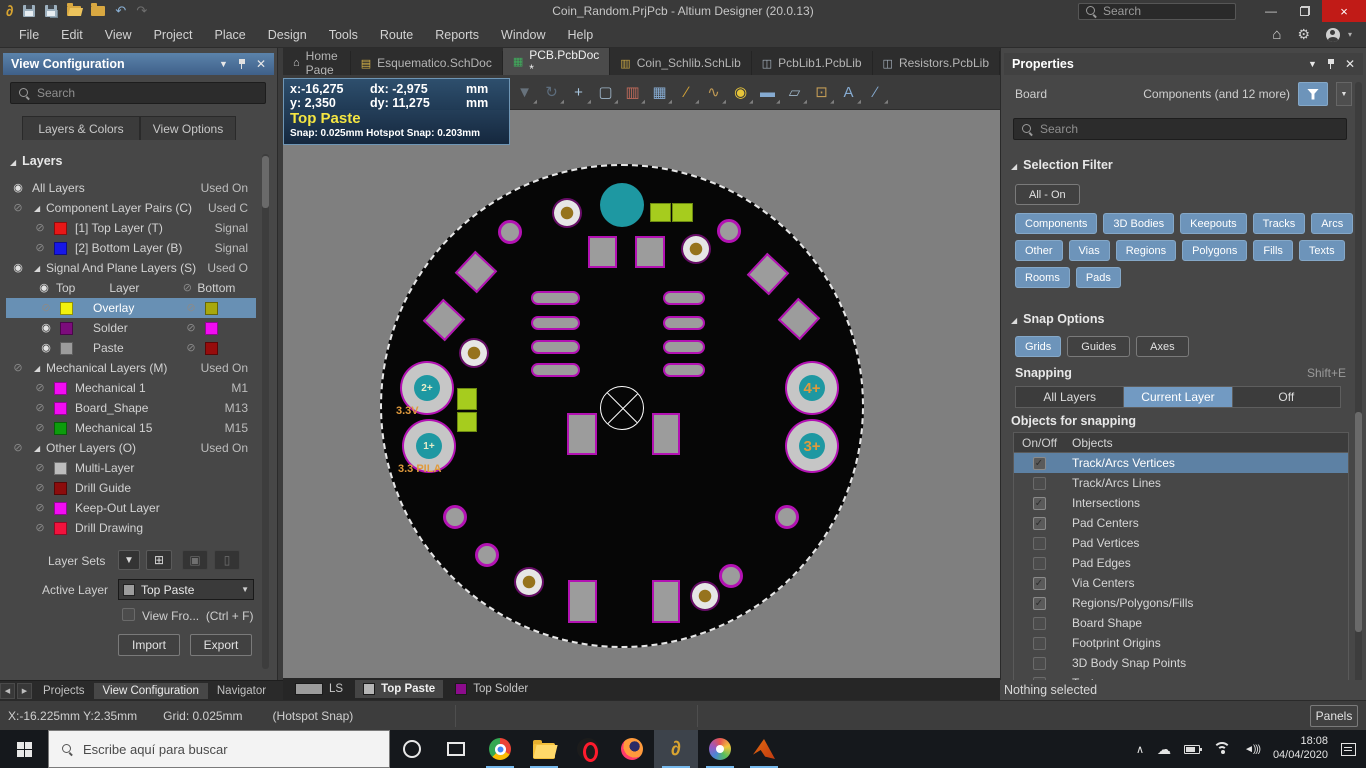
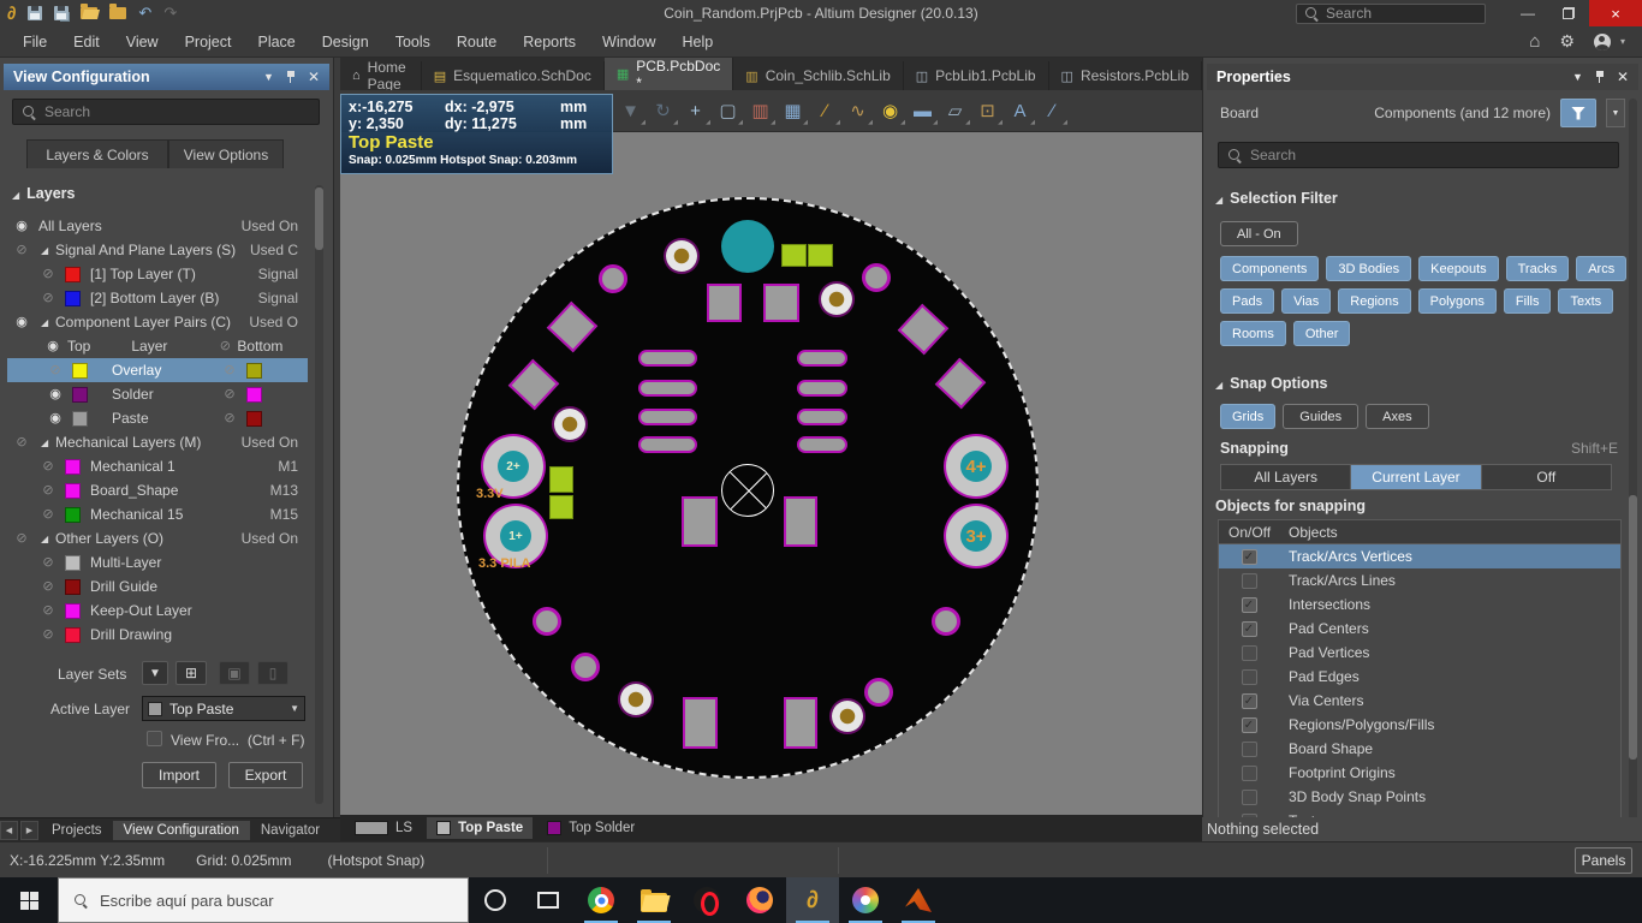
  ∂
  ↶
  ↷
  Coin_Random.PrjPcb - Altium Designer (20.0.13)
  Search
  —
  ×
  File
  Edit
  View
  Project
  Place
  Design
  Tools
  Route
  Reports
  Window
  Help
  ⌂
  ⚙
  ▾
  View Configuration
  ▼
  ✕
  Search
  Layers & Colors
  View Options
  ◢ Layers
  ◉
  All Layers
  Used On
  ⊘
  ◢
- Component Layer Pairs (C)
+ Signal And Plane Layers (S)
  Used C
  ⊘
  [1] Top Layer (T)
  Signal
  ⊘
  [2] Bottom Layer (B)
  Signal
  ◉
  ◢
- Signal And Plane Layers (S)
+ Component Layer Pairs (C)
  Used O
  ◉
  Top
  Layer
  ⊘
  Bottom
  ⊘
  Overlay
  ⊘
  ◉
  Solder
  ⊘
  ◉
  Paste
  ⊘
  ⊘
  ◢
  Mechanical Layers (M)
  Used On
  ⊘
  Mechanical 1
  M1
  ⊘
  Board_Shape
  M13
  ⊘
  Mechanical 15
  M15
  ⊘
  ◢
  Other Layers (O)
  Used On
  ⊘
  Multi-Layer
  ⊘
  Drill Guide
  ⊘
  Keep-Out Layer
  ⊘
  Drill Drawing
  Layer Sets
  ▼
  ⊞
  ▣
  ▯
  Active Layer
  Top Paste
  ▼
  View Fro... (Ctrl + F)
  Import
  Export
  Projects
  View Configuration
  Navigator
  ⌂
  Home Page
  ▤
  Esquematico.SchDoc
  ▦
  PCB.PcbDoc *
  ▥
  Coin_Schlib.SchLib
  ◫
  PcbLib1.PcbLib
  ◫
  Resistors.PcbLib
  ▼
  ↻
  +
  ▢
  ▥
  ▦
  ∕
  ∿
  ◉
  ▬
  ▱
  ⊡
  A
  ∕
  2+
  3.3V
  1+
  3.3 PILA
  4+
  3+
  x:-16,275
  dx: -2,975
  mm
  y: 2,350
  dy: 11,275
  mm
  Top Paste
  Snap: 0.025mm Hotspot Snap: 0.203mm
  LS
  Top Paste
  Top Solder
  Properties
  ▼
  ✕
  Board
  Components (and 12 more)
  Search
  ◢ Selection Filter
  All - On
  Components
  3D Bodies
  Keepouts
  Tracks
  Arcs
- Other
+ Pads
  Vias
  Regions
  Polygons
  Fills
  Texts
  Rooms
- Pads
+ Other
  ◢ Snap Options
  Grids
  Guides
  Axes
  Snapping
  Shift+E
  All Layers
  Current Layer
  Off
  Objects for snapping
  On/Off
  Objects
  ✓
  Track/Arcs Vertices
  Track/Arcs Lines
  ✓
  Intersections
  ✓
  Pad Centers
  Pad Vertices
  Pad Edges
  ✓
  Via Centers
  ✓
  Regions/Polygons/Fills
  Board Shape
  Footprint Origins
  3D Body Snap Points
  Nothing selected
  X:-16.225mm Y:2.35mm
  Grid: 0.025mm
  (Hotspot Snap)
  Panels
  Escribe aquí para buscar
  ∂
- ∧
- ☁
- ◄)))
- 18:08
- 04/04/2020
